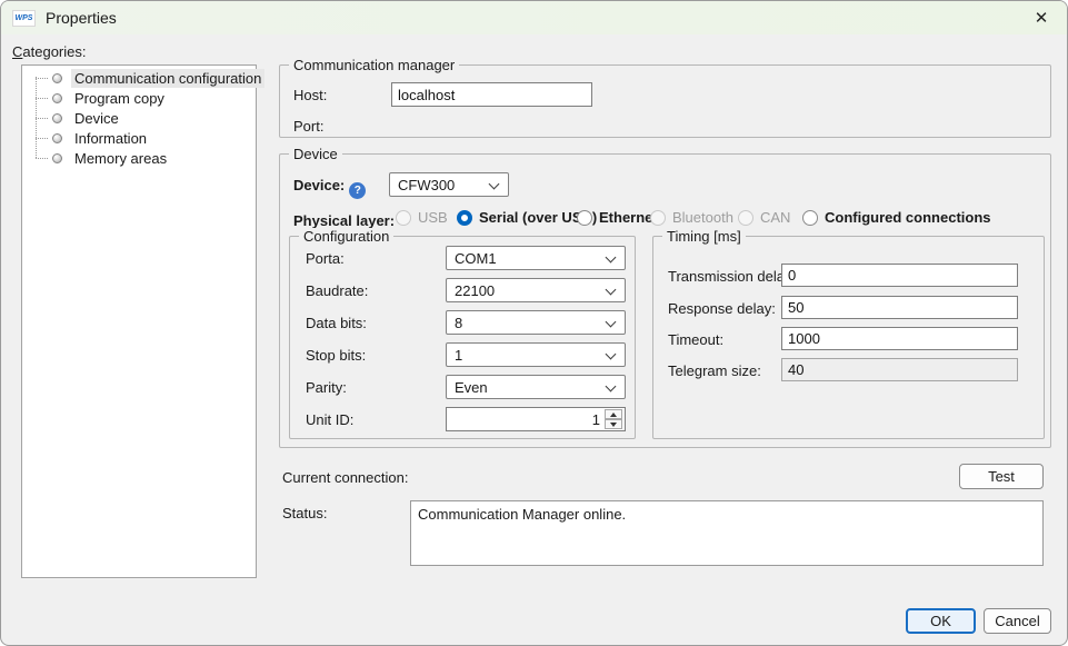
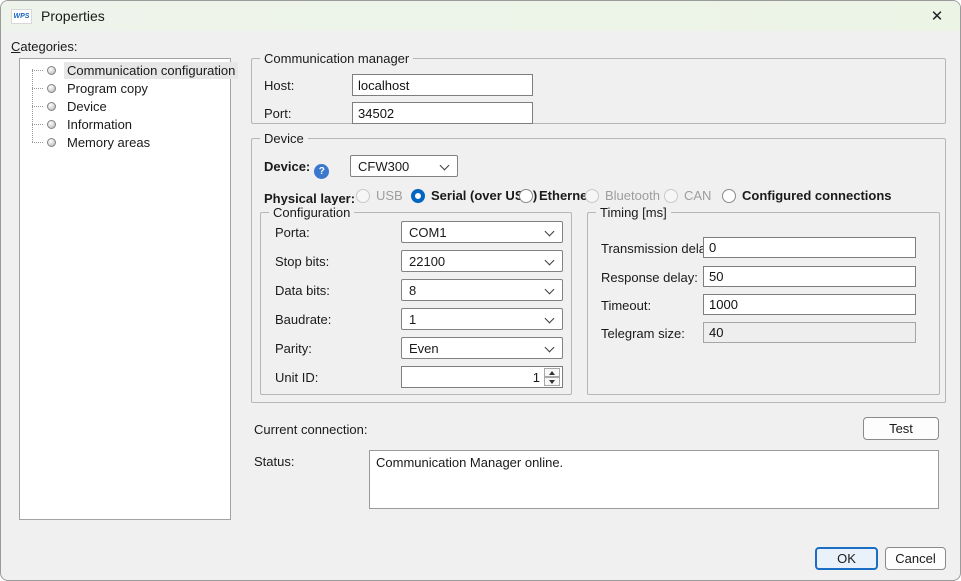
  Properties
  ✕
  Categories:
  Communication configuration
  Program copy
  Device
  Information
  Memory areas
  Communication manager
  Host:
  localhost
  Port:
+ 34502
  Device
  Device: ?
  CFW300
  Physical layer:
  USB
  Serial (over U)
  Etherne
  Bluetooth
  CAN
  Configured connections
  Configuration
  Porta:
  COM1
- Baudrate:
+ Stop bits:
  22100
  Data bits:
  8
- Stop bits:
+ Baudrate:
  1
  Parity:
  Even
  Unit ID:
  1
  Timing [ms]
  Transmission del
  0
  Response delay:
  50
  Timeout:
  1000
  Telegram size:
  40
  Current connection:
  Test
  Status:
  Communication Manager online.
  OK
  Cancel
